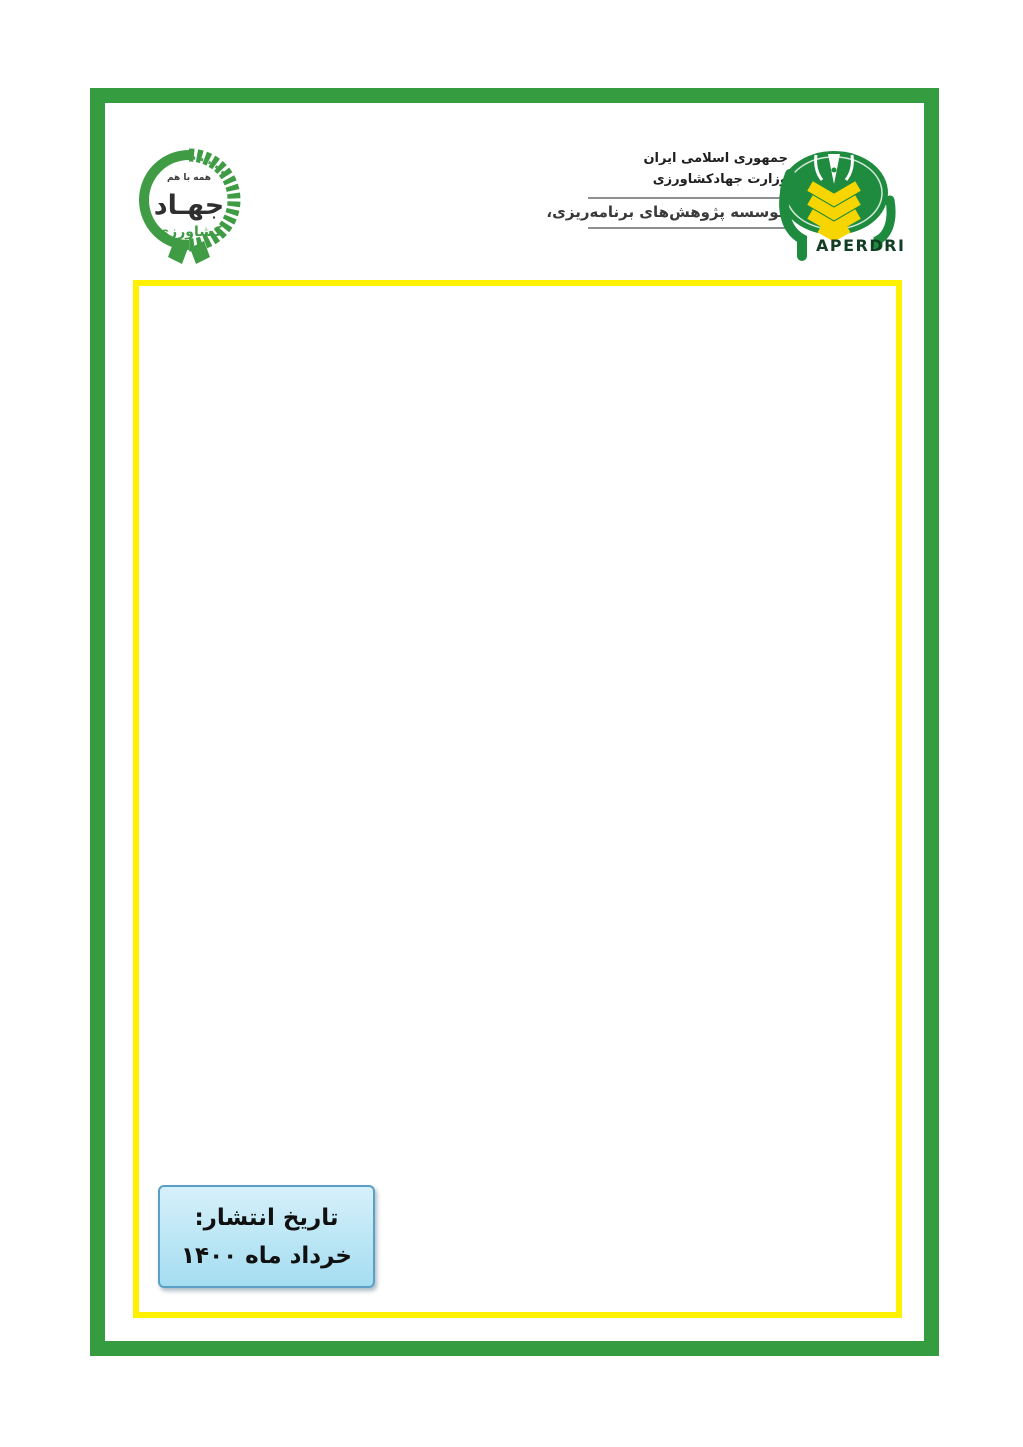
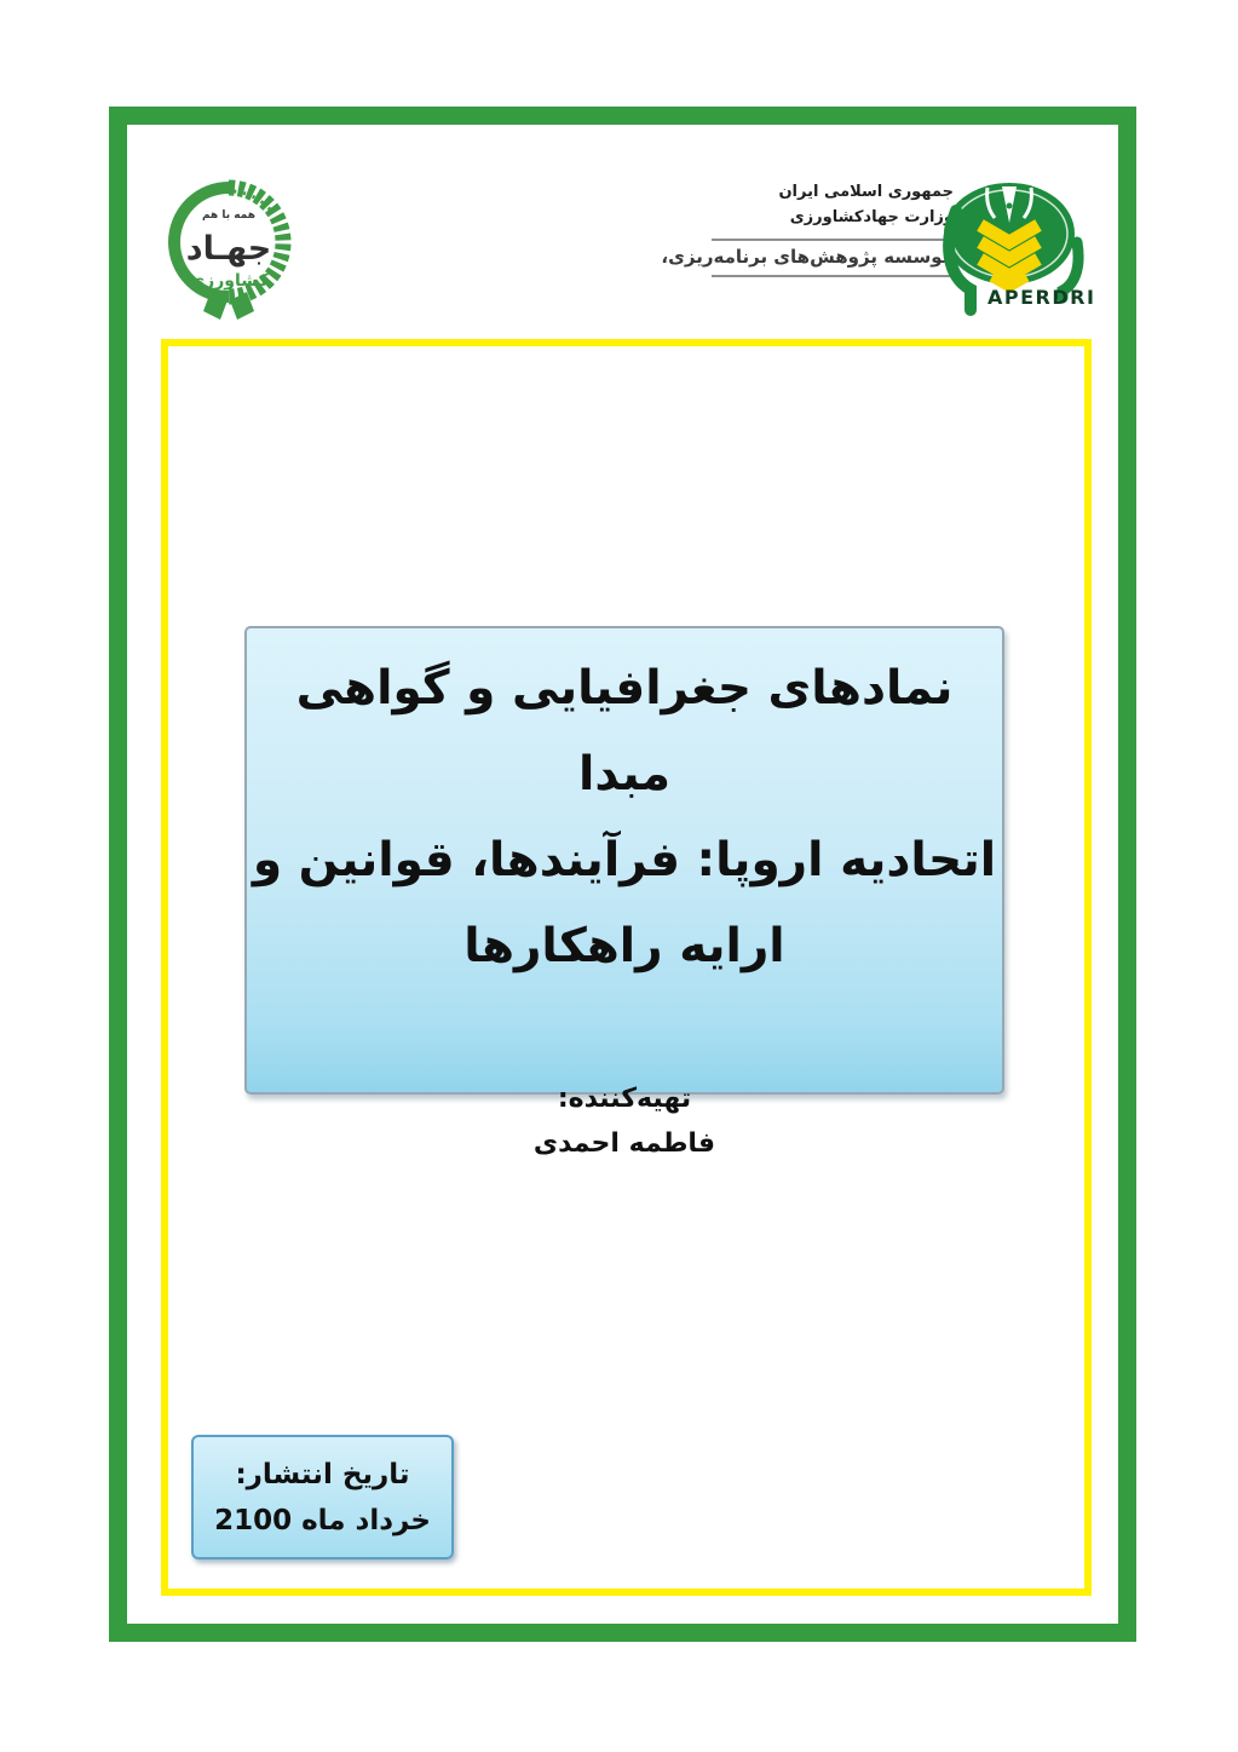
  همه با هم
  جهـاد
  کشاورزی
  جمهوری اسلامی ایران
  زارت جهادکشاورزی
  وسسه پژوهش‌های برنامه‌ریزی،
  APERDRI
+ نمادهای جغرافیایی و گواهی مبدا
+ اتحادیه اروپا: فرآیندها، قوانین و
+ ارایه راهکارها
+ تهیه‌کننده:
+ فاطمه احمدی
  تاریخ انتشار:
- خرداد ماه ۱۴۰۰
+ خرداد ماه 2100
